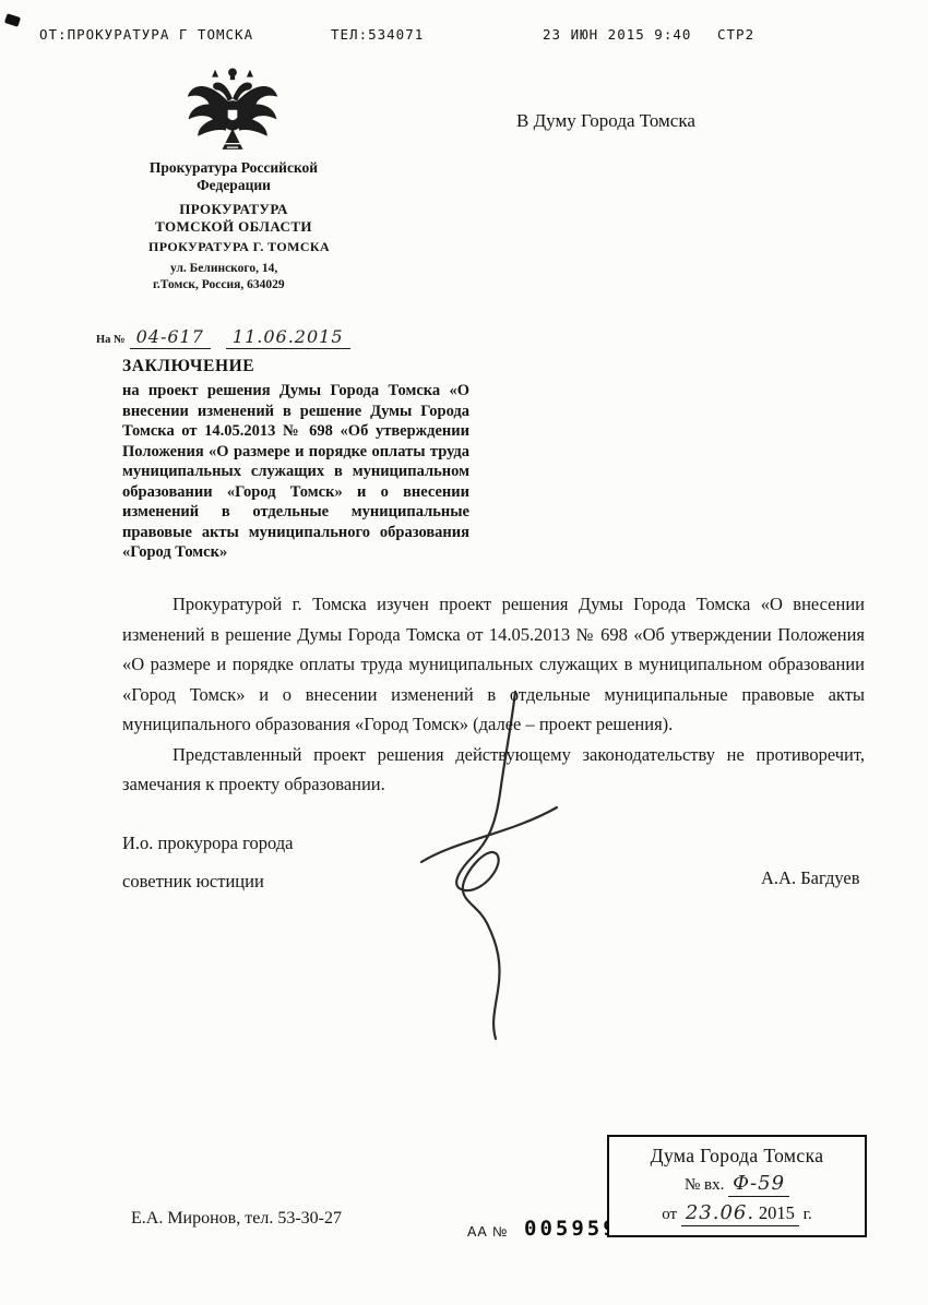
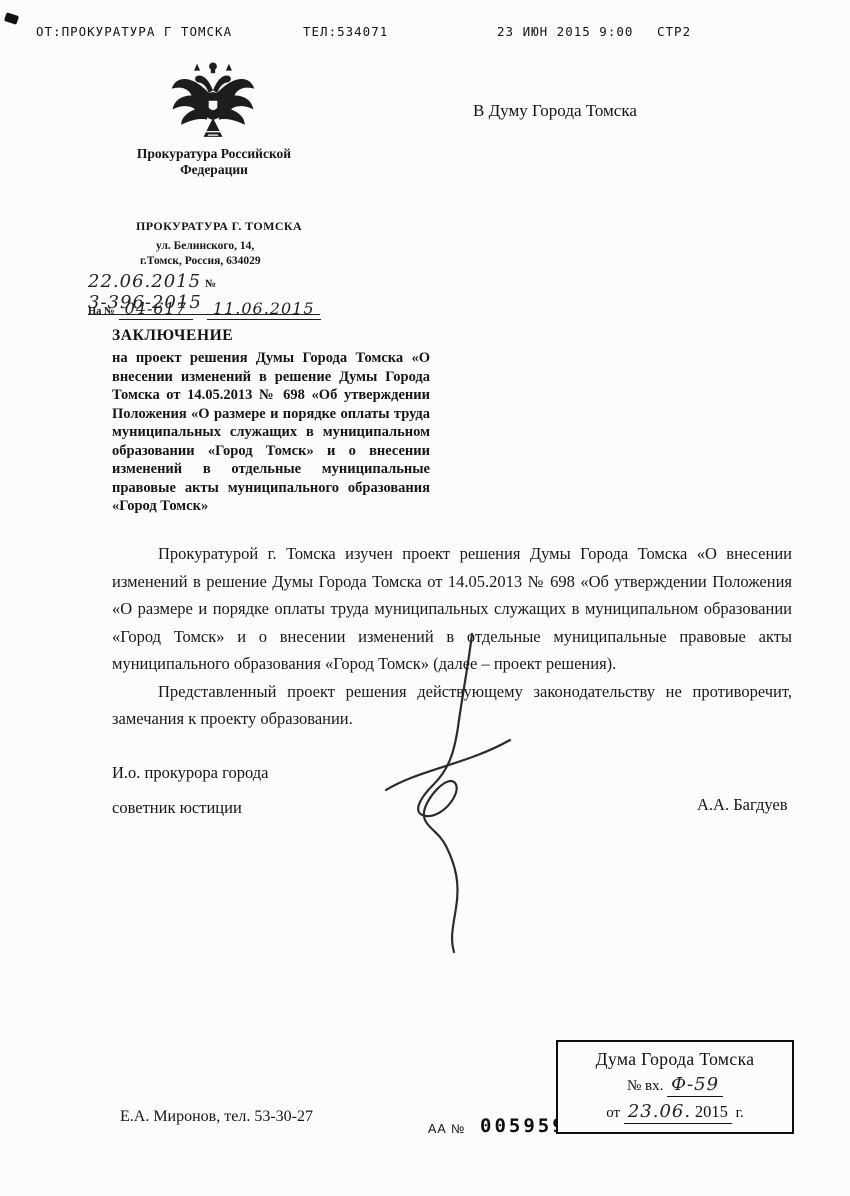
  ОТ:ПРОКУРАТУРА Г ТОМСКА
  ТЕЛ:534071
- 23 ИЮН 2015 9:40
+ 23 ИЮН 2015 9:00
  СТР2
  Прокуратура Российской Федерации
- ПРОКУРАТУРА ТОМСКОЙ ОБЛАСТИ
  ПРОКУРАТУРА Г. ТОМСКА
  ул. Белинского, 14,
  г.Томск, Россия, 634029
+ 22.06.2015 № 3-396-2015
  На № 04-617 11.06.2015
  В Думу Города Томска
  ЗАКЛЮЧЕНИЕ
  на проект решения Думы Города Томска «О внесении изменений в решение Думы Города Томска от 14.05.2013 № 698 «Об утверждении Положения «О размере и порядке оплаты труда муниципальных служащих в муниципальном образовании «Город Томск» и о внесении изменений в отдельные муниципальные правовые акты муниципального образования «Город Томск»
  Прокуратурой г. Томска изучен проект решения Думы Города Томска «О внесении изменений в решение Думы Города Томска от 14.05.2013 № 698 «Об утверждении Положения «О размере и порядке оплаты труда муниципальных служащих в муниципальном образовании «Город Томск» и о внесении изменений втдельные муниципальные правовые акты муниципального образования «Город Томск» (далее – проект решения).
  Представленный проект решения действующему законодательству не противоречит, замечания к проекту образовании.
  И.о. прокурора города
  советник юстиции
  А.А. Багдуев
  Е.А. Миронов, тел. 53-30-27
  АА №
  00595
  Дума Города Томска
  № вх. Ф-59
  от 23.06. 2015 г.
